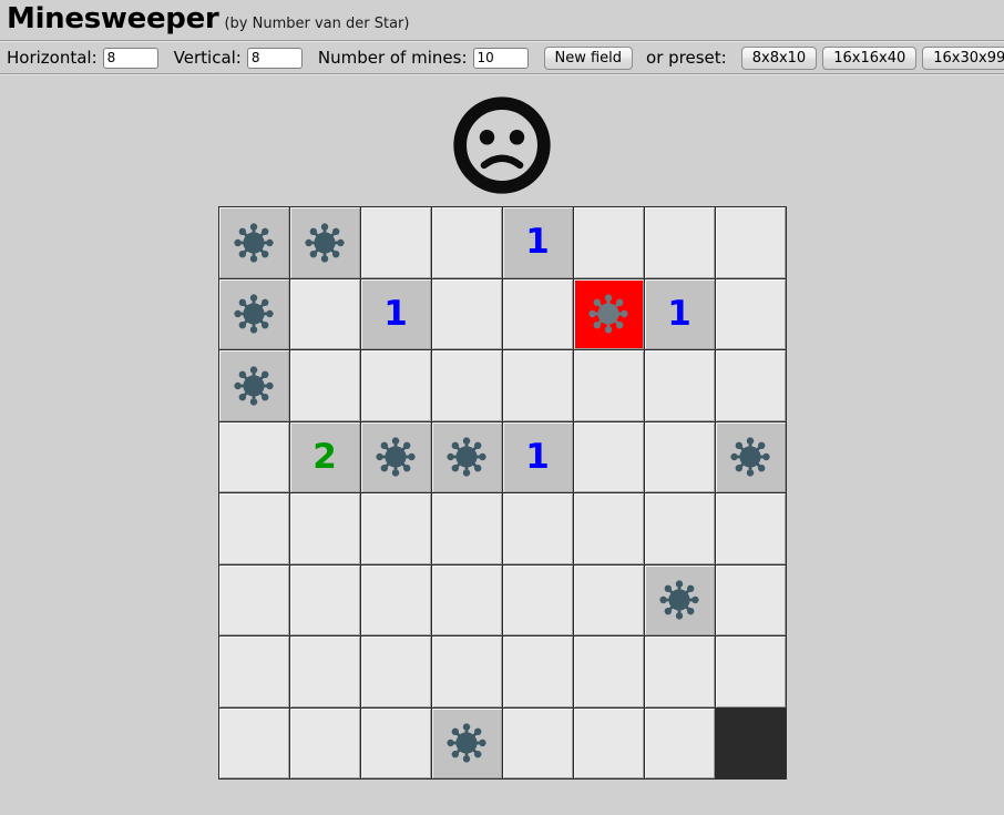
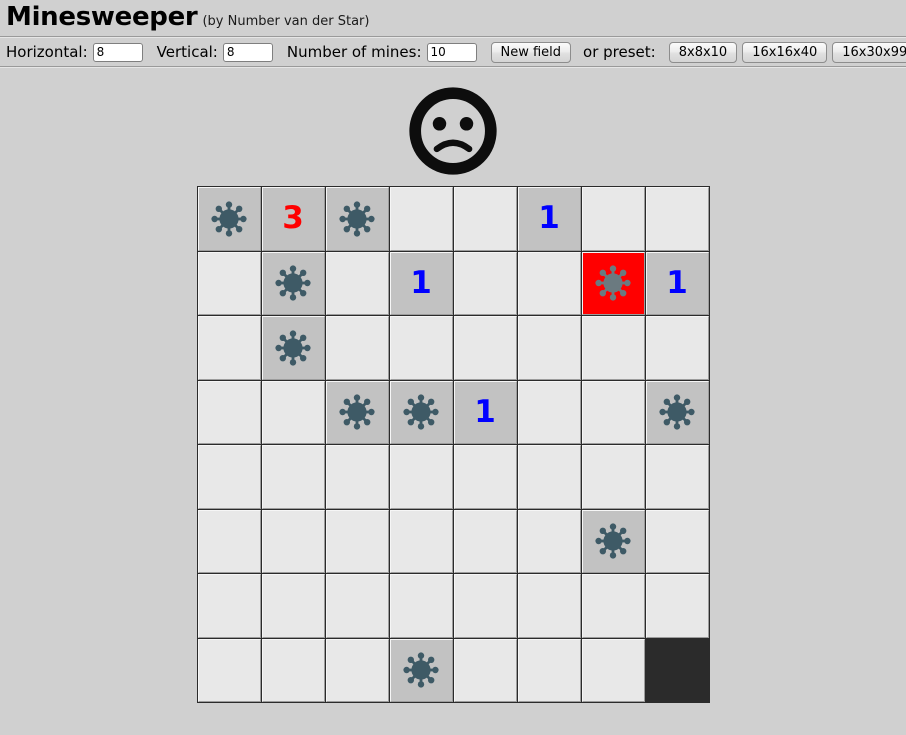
  Minesweeper (by Number van der Star)
  Horizontal:
  8
  Vertical:
  8
  Number of mines:
  10
  New field
  or preset:
  8x8x10
  16x16x40
  16x30x99
+ 3
  1
  1
  1
- 2
  1
